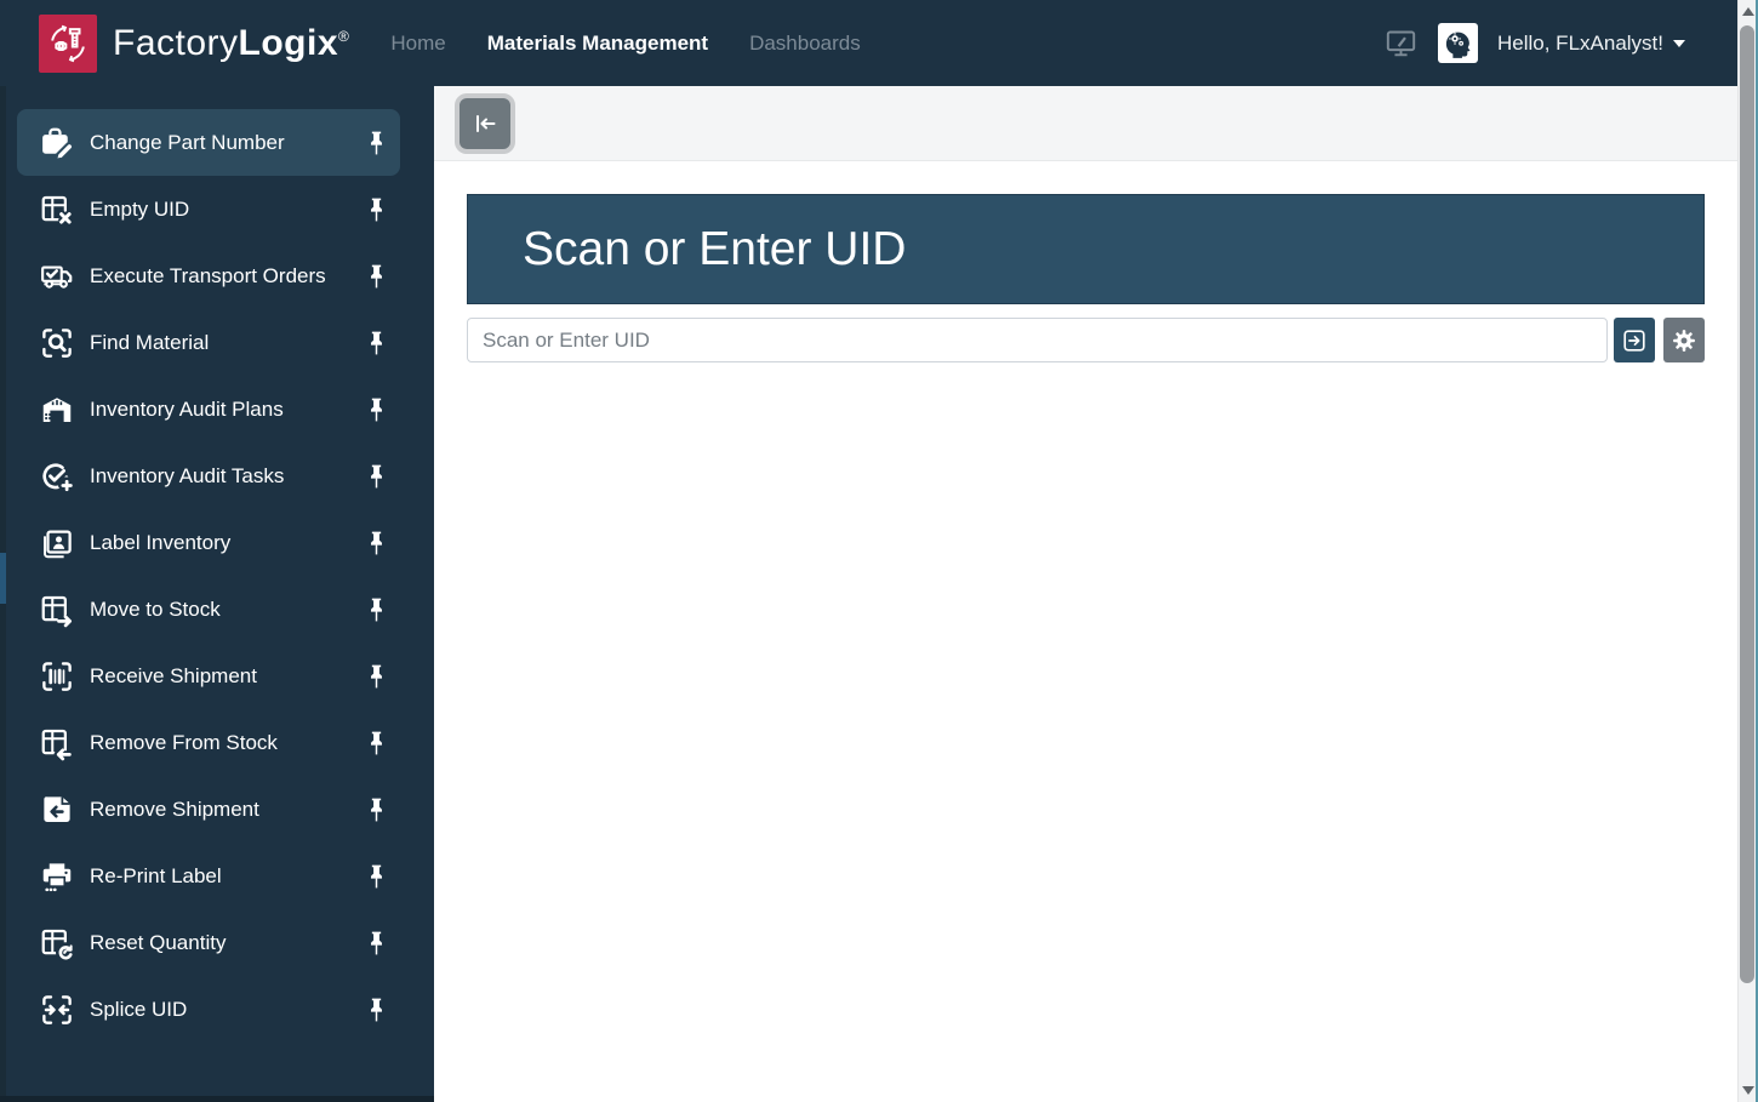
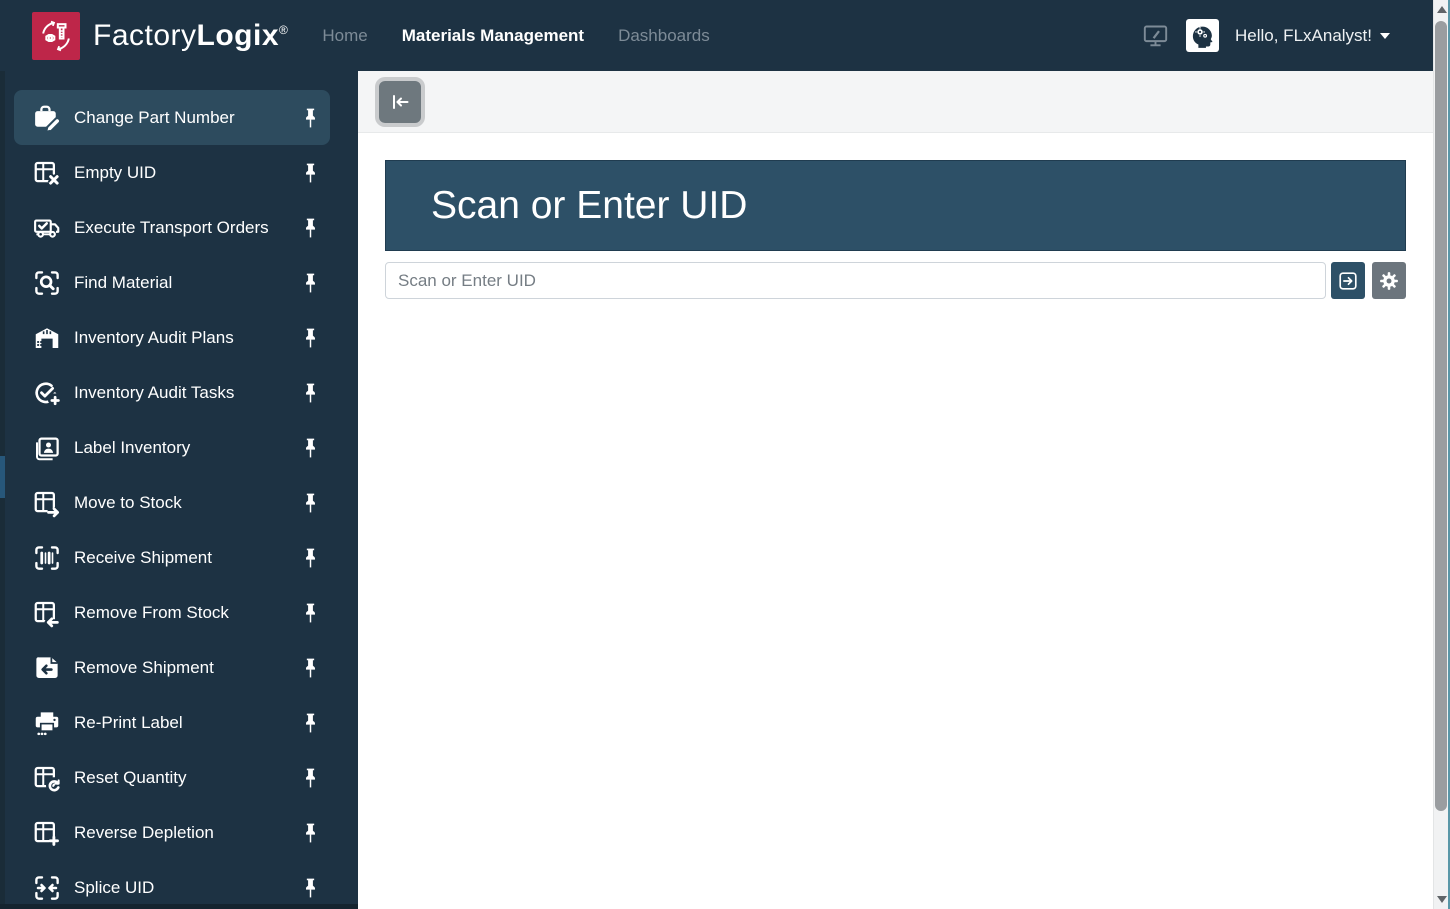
  FactoryLogix®
  Home
  Materials Management
  Dashboards
  Hello, FLxAnalyst!
  Change Part Number
  Empty UID
  Execute Transport Orders
  Find Material
  Inventory Audit Plans
  Inventory Audit Tasks
  Label Inventory
  Move to Stock
  Receive Shipment
  Remove From Stock
  Remove Shipment
  Re-Print Label
  Reset Quantity
+ Reverse Depletion
  Splice UID
  Scan or Enter UID
  Scan or Enter UID
